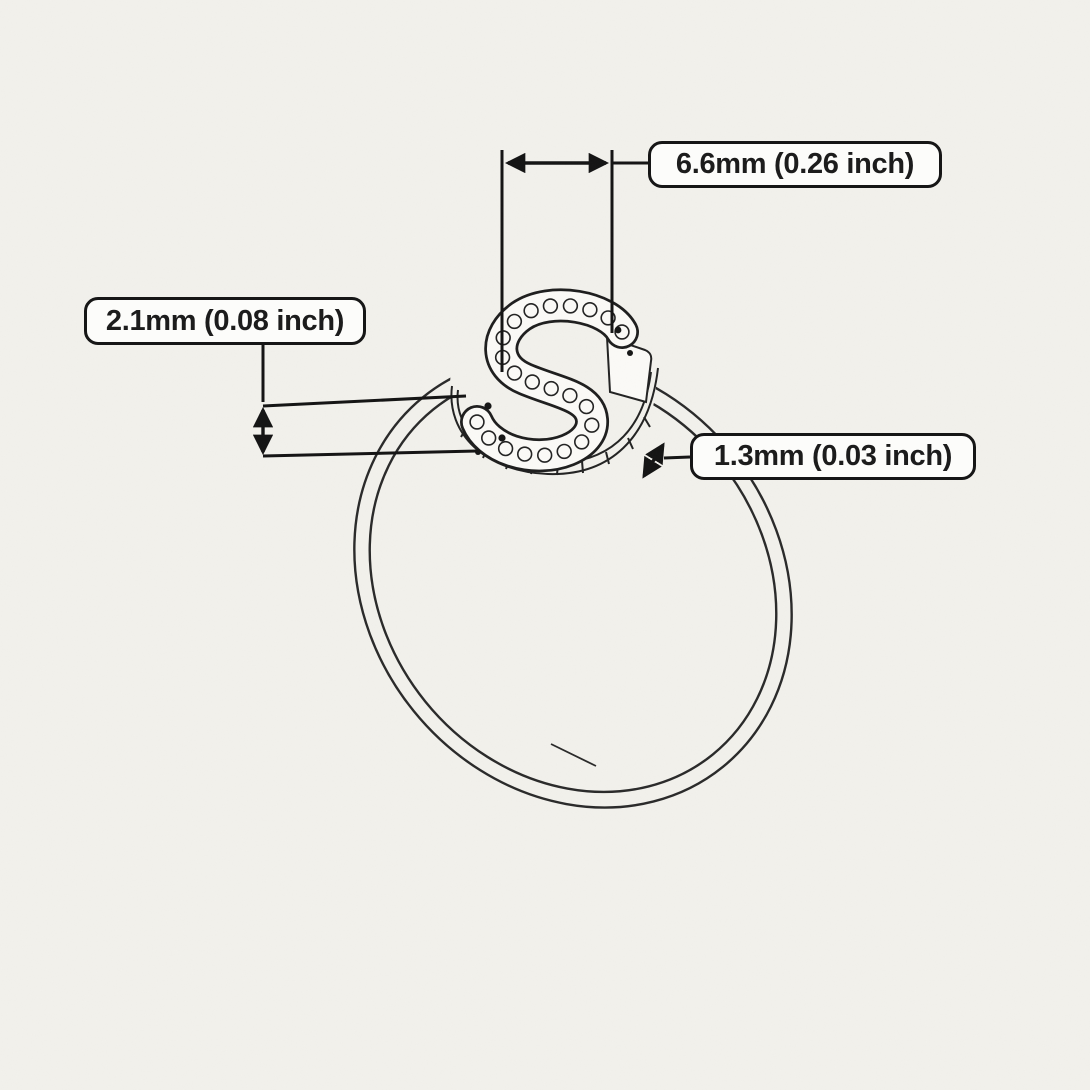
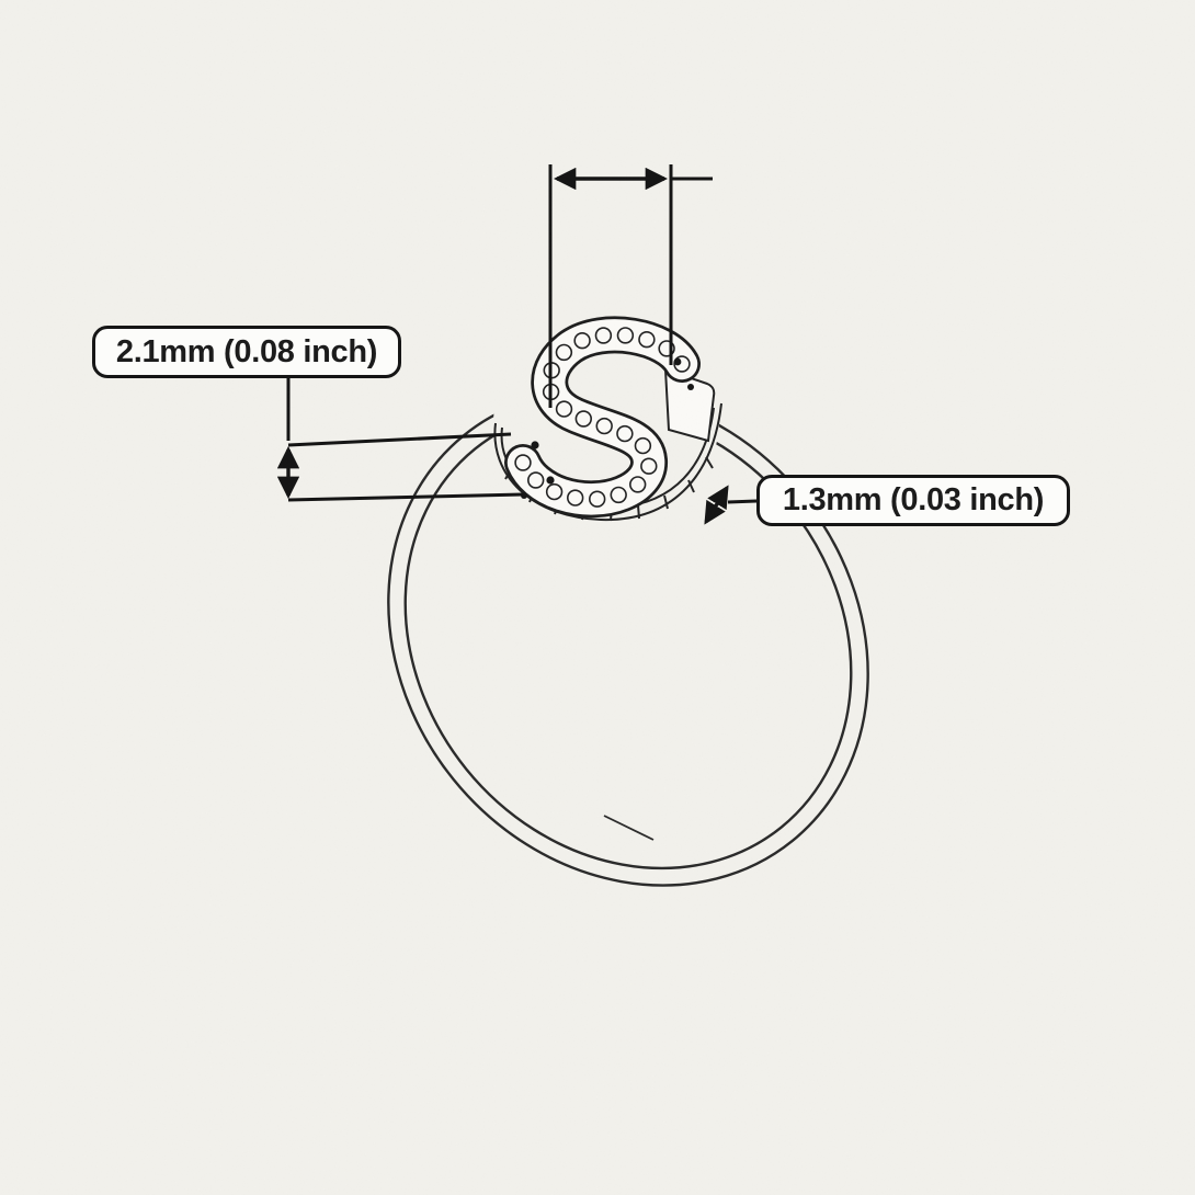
- 6.6mm (0.26 inch)
  2.1mm (0.08 inch)
  1.3mm (0.03 inch)
